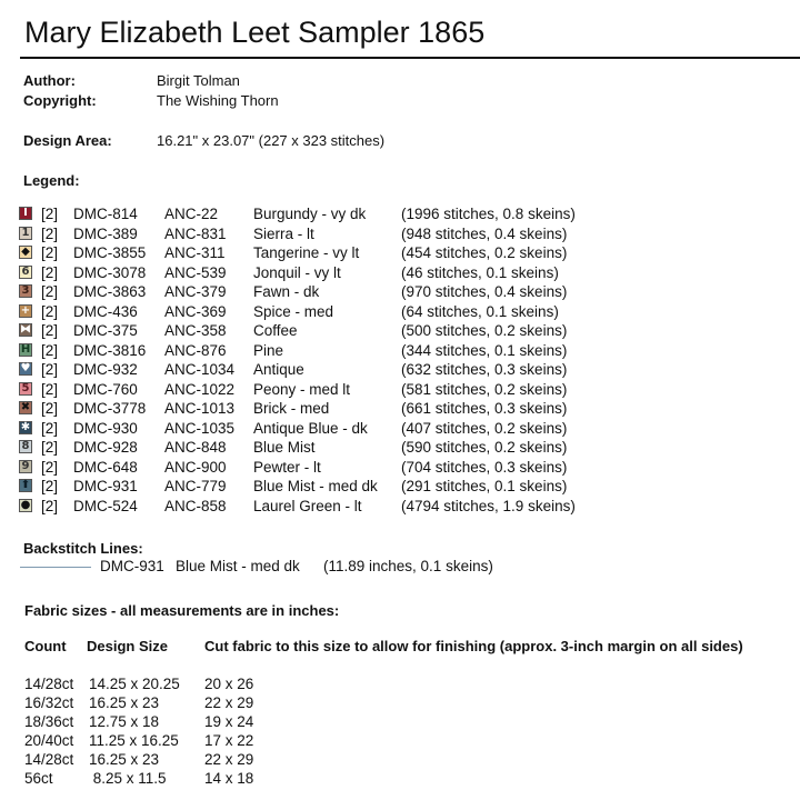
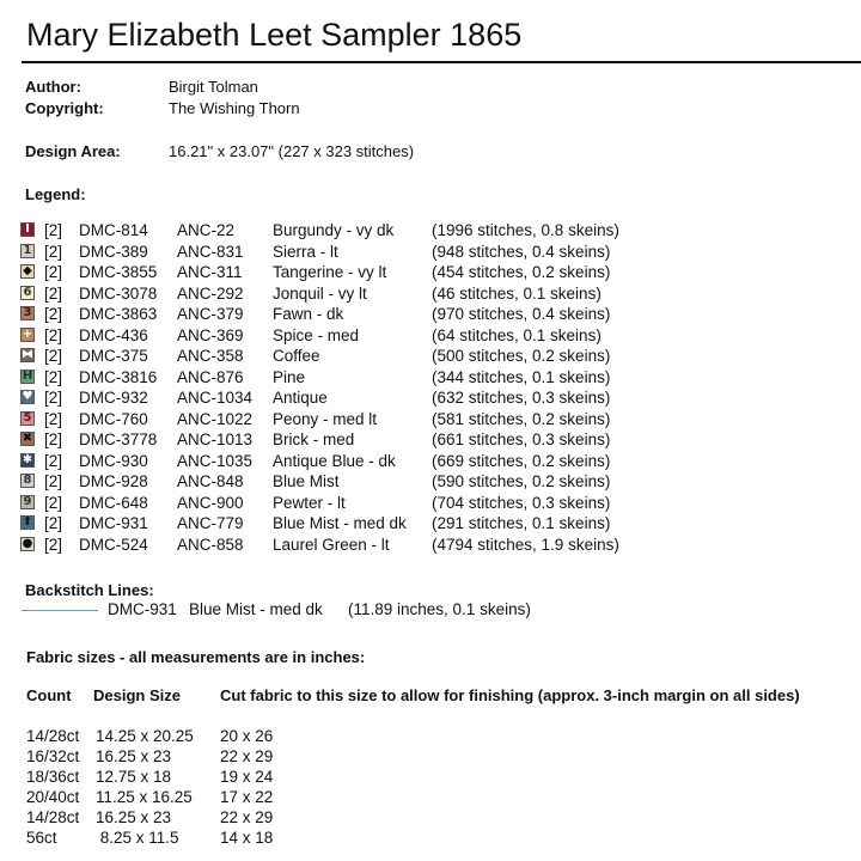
  Mary Elizabeth Leet Sampler 1865
  Author:
  Birgit Tolman
  Copyright:
  The Wishing Thorn
  Design Area:
  16.21" x 23.07" (227 x 323 stitches)
  Legend:
  I
  [2]
  DMC-814
  ANC-22
  Burgundy - vy dk
  (1996 stitches, 0.8 skeins)
  1
  [2]
  DMC-389
  ANC-831
  Sierra - lt
  (948 stitches, 0.4 skeins)
  ◆
  [2]
  DMC-3855
  ANC-311
  Tangerine - vy lt
  (454 stitches, 0.2 skeins)
  6
  [2]
  DMC-3078
- ANC-539
+ ANC-292
  Jonquil - vy lt
  (46 stitches, 0.1 skeins)
  3
  [2]
  DMC-3863
  ANC-379
  Fawn - dk
  (970 stitches, 0.4 skeins)
  +
  [2]
  DMC-436
  ANC-369
  Spice - med
  (64 stitches, 0.1 skeins)
  ⧓
  [2]
  DMC-375
  ANC-358
  Coffee
  (500 stitches, 0.2 skeins)
  H
  [2]
  DMC-3816
  ANC-876
  Pine
  (344 stitches, 0.1 skeins)
  ♥
  [2]
  DMC-932
  ANC-1034
  Antique
  (632 stitches, 0.3 skeins)
  5
  [2]
  DMC-760
  ANC-1022
  Peony - med lt
  (581 stitches, 0.2 skeins)
  ✖
  [2]
  DMC-3778
  ANC-1013
  Brick - med
  (661 stitches, 0.3 skeins)
  ✱
  [2]
  DMC-930
  ANC-1035
  Antique Blue - dk
- (407 stitches, 0.2 skeins)
+ (669 stitches, 0.2 skeins)
  8
  [2]
  DMC-928
  ANC-848
  Blue Mist
  (590 stitches, 0.2 skeins)
  9
  [2]
  DMC-648
  ANC-900
  Pewter - lt
  (704 stitches, 0.3 skeins)
  ⬆
  [2]
  DMC-931
  ANC-779
  Blue Mist - med dk
  (291 stitches, 0.1 skeins)
  ●
  [2]
  DMC-524
  ANC-858
  Laurel Green - lt
  (4794 stitches, 1.9 skeins)
  Backstitch Lines:
  DMC-931
  Blue Mist - med dk
  (11.89 inches, 0.1 skeins)
  Fabric sizes - all measurements are in inches:
  Count
  Design Size
  Cut fabric to this size to allow for finishing (approx. 3-inch margin on all sides)
  14/28ct
  14.25 x 20.25
  20 x 26
  16/32ct
  16.25 x 23
  22 x 29
  18/36ct
  12.75 x 18
  19 x 24
  20/40ct
  11.25 x 16.25
  17 x 22
  14/28ct
  16.25 x 23
  22 x 29
  56ct
  8.25 x 11.5
  14 x 18
